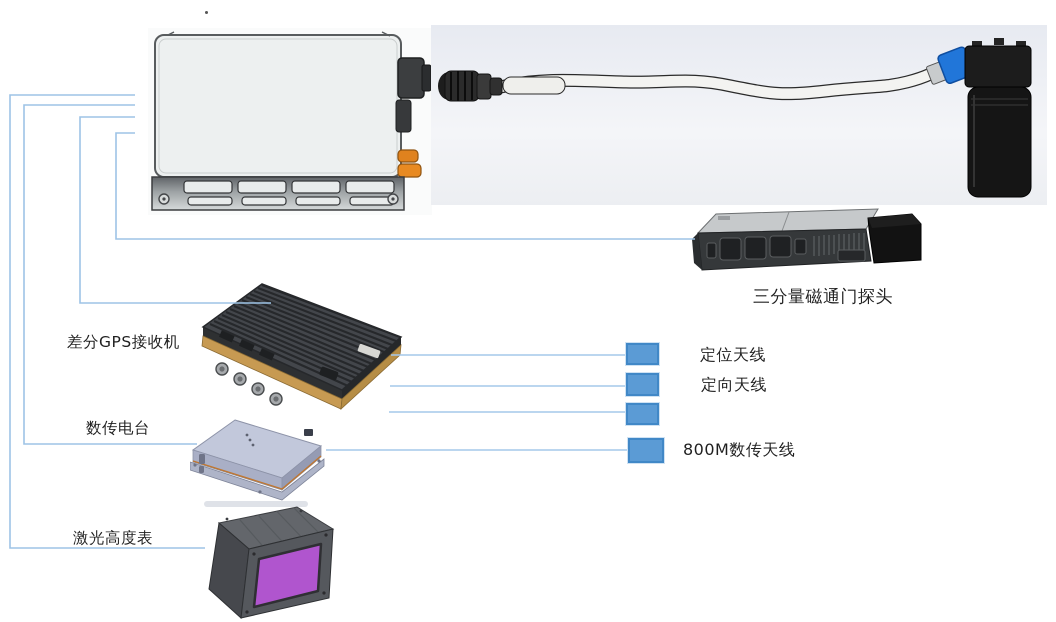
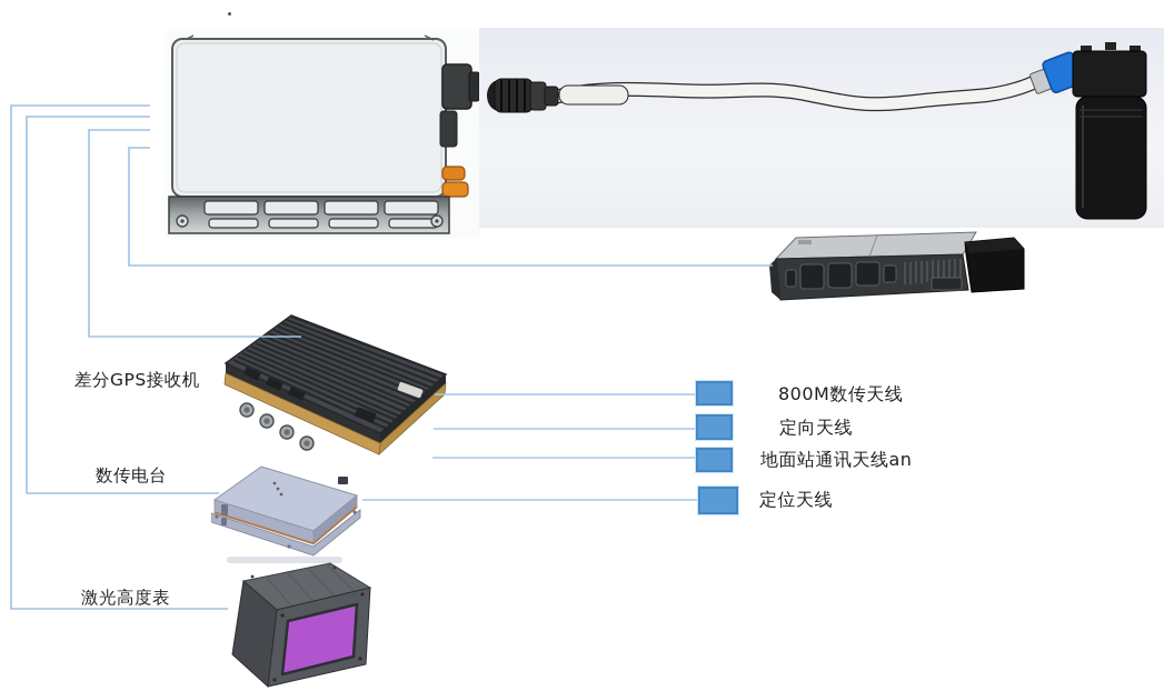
- 三分量磁通门探头
  差分GPS接收机
  数传电台
  激光高度表
- 定位天线
+ 800M数传天线
  定向天线
+ 地面站通讯天线an
- 800M数传天线
+ 定位天线
